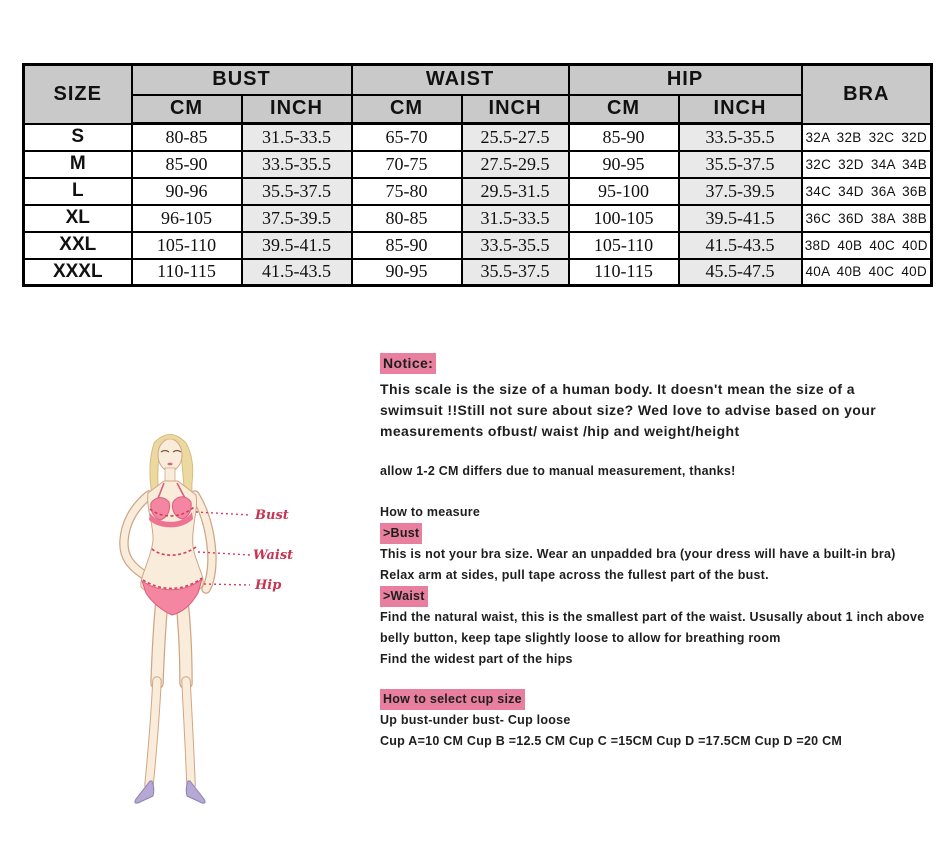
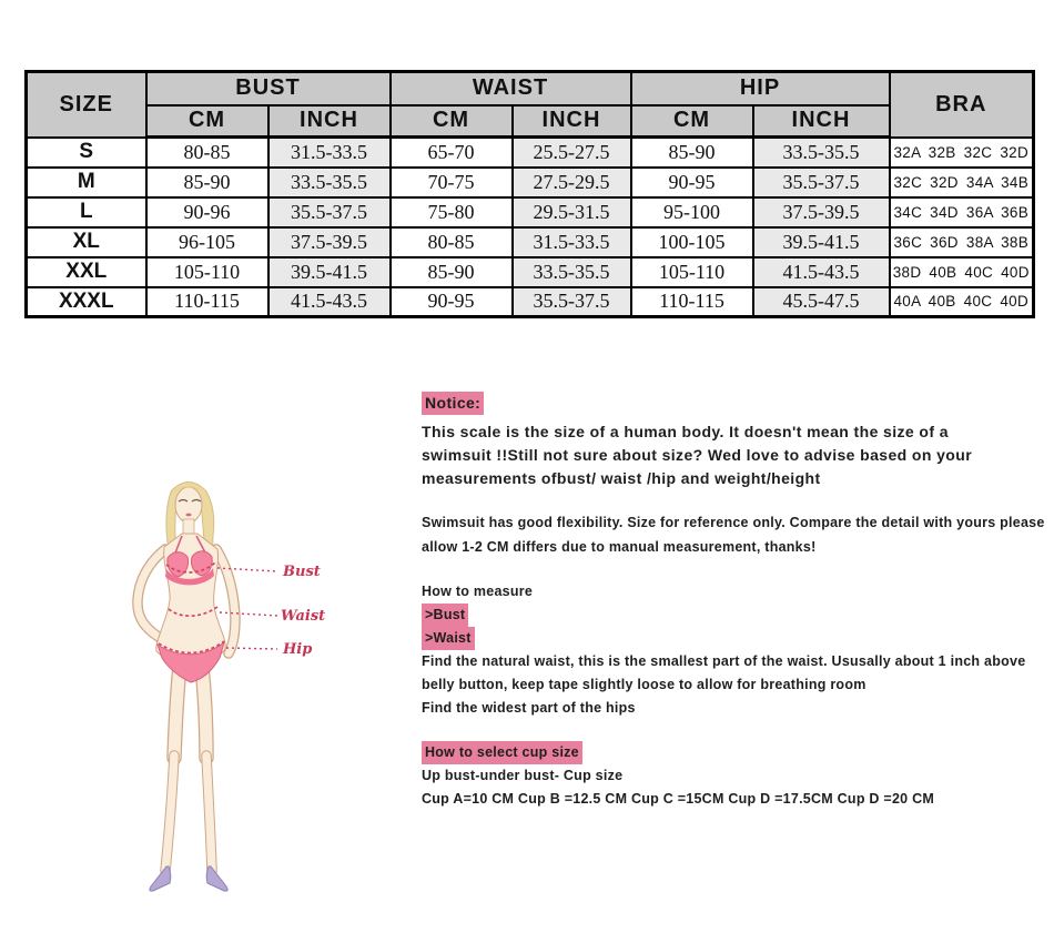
  SIZE	BUST	WAIST	HIP	BRA
  CM	INCH	CM	INCH	CM	INCH
  S	80-85	31.5-33.5	65-70	25.5-27.5	85-90	33.5-35.5	32A 32B 32C 32D
  M	85-90	33.5-35.5	70-75	27.5-29.5	90-95	35.5-37.5	32C 32D 34A 34B
  L	90-96	35.5-37.5	75-80	29.5-31.5	95-100	37.5-39.5	34C 34D 36A 36B
  XL	96-105	37.5-39.5	80-85	31.5-33.5	100-105	39.5-41.5	36C 36D 38A 38B
  XXL	105-110	39.5-41.5	85-90	33.5-35.5	105-110	41.5-43.5	38D 40B 40C 40D
  XXXL	110-115	41.5-43.5	90-95	35.5-37.5	110-115	45.5-47.5	40A 40B 40C 40D
  Bust
  Waist
  Hip
  Notice:
  This scale is the size of a human body. It doesn't mean the size of a
  swimsuit !!Still not sure about size? Wed love to advise based on your
  measurements ofbust/ waist /hip and weight/height
+ Swimsuit has good flexibility. Size for reference only. Compare the detail with yours please
  allow 1-2 CM differs due to manual measurement, thanks!
  How to measure
  >Bust
- This is not your bra size. Wear an unpadded bra (your dress will have a built-in bra)
- Relax arm at sides, pull tape across the fullest part of the bust.
  >Waist
  Find the natural waist, this is the smallest part of the waist. Ususally about 1 inch above
  belly button, keep tape slightly loose to allow for breathing room
  Find the widest part of the hips
  How to select cup size
- Up bust-under bust- Cup loose
+ Up bust-under bust- Cup size
  Cup A=10 CM Cup B =12.5 CM Cup C =15CM Cup D =17.5CM Cup D =20 CM
